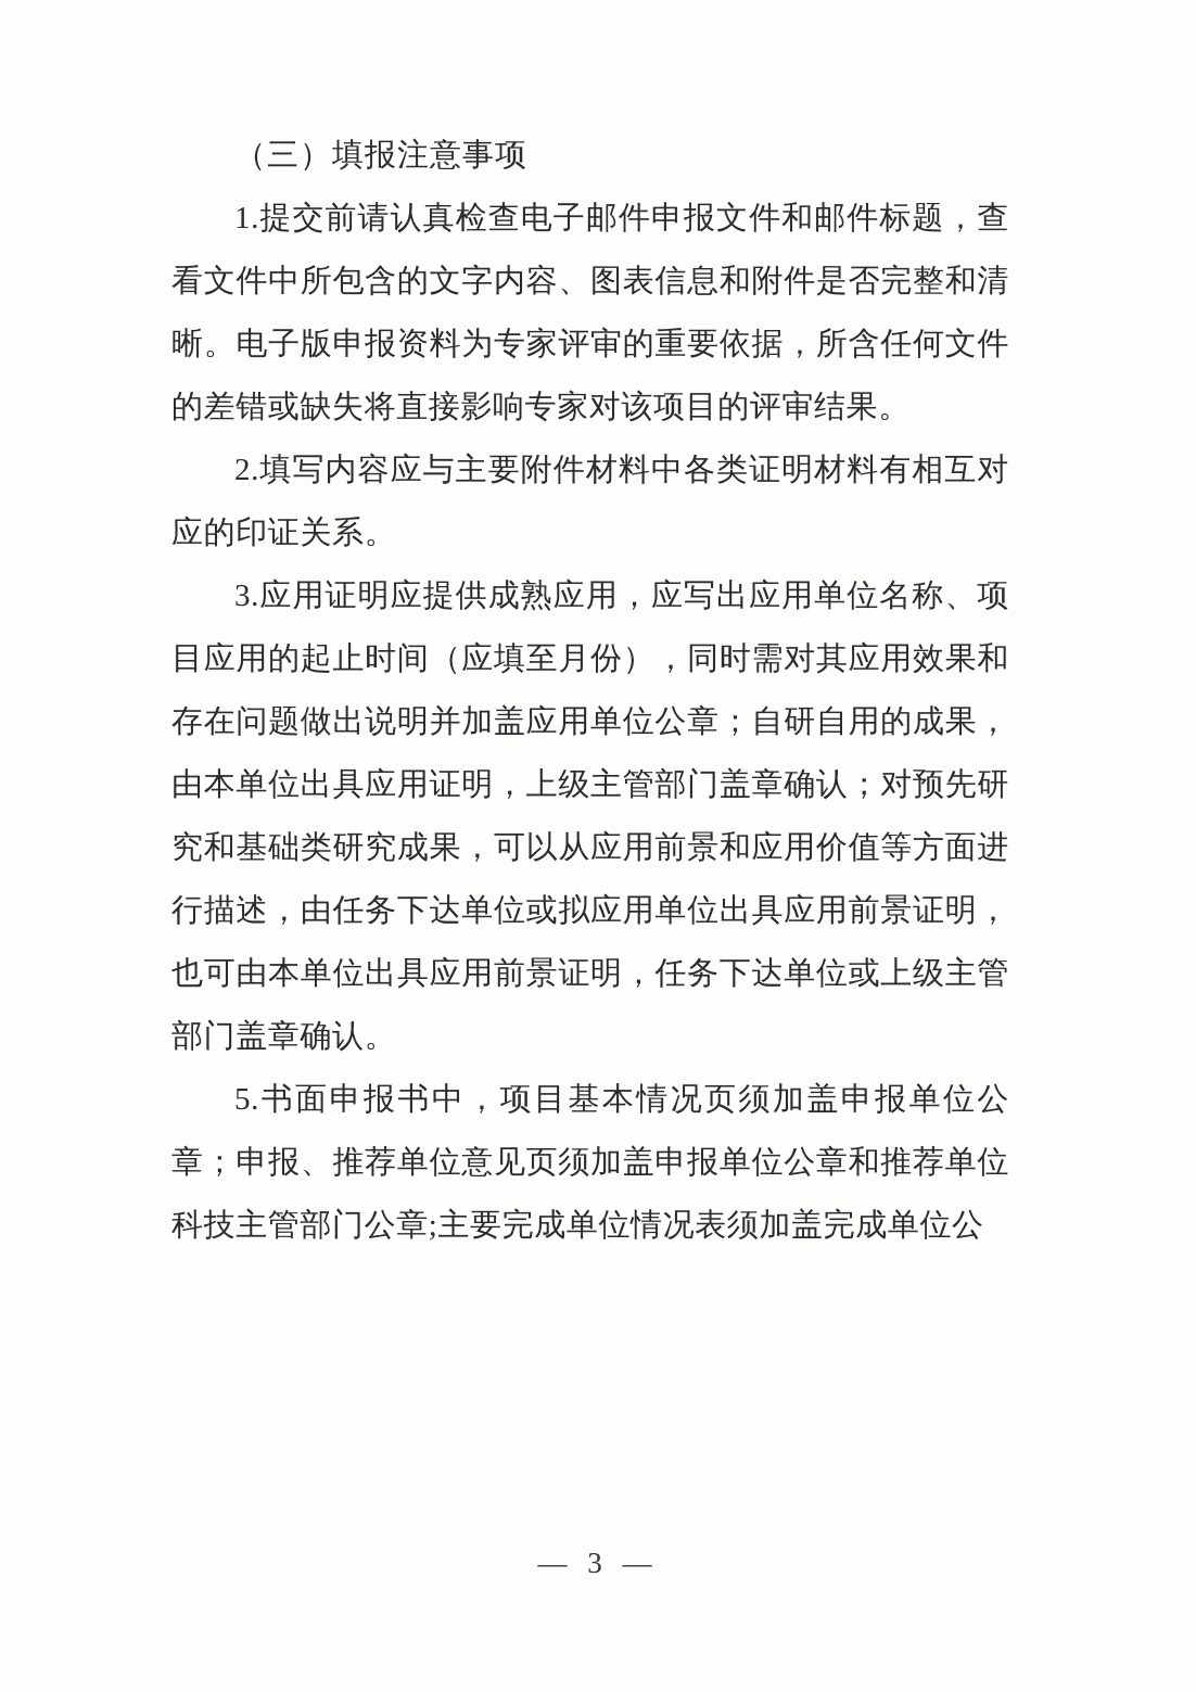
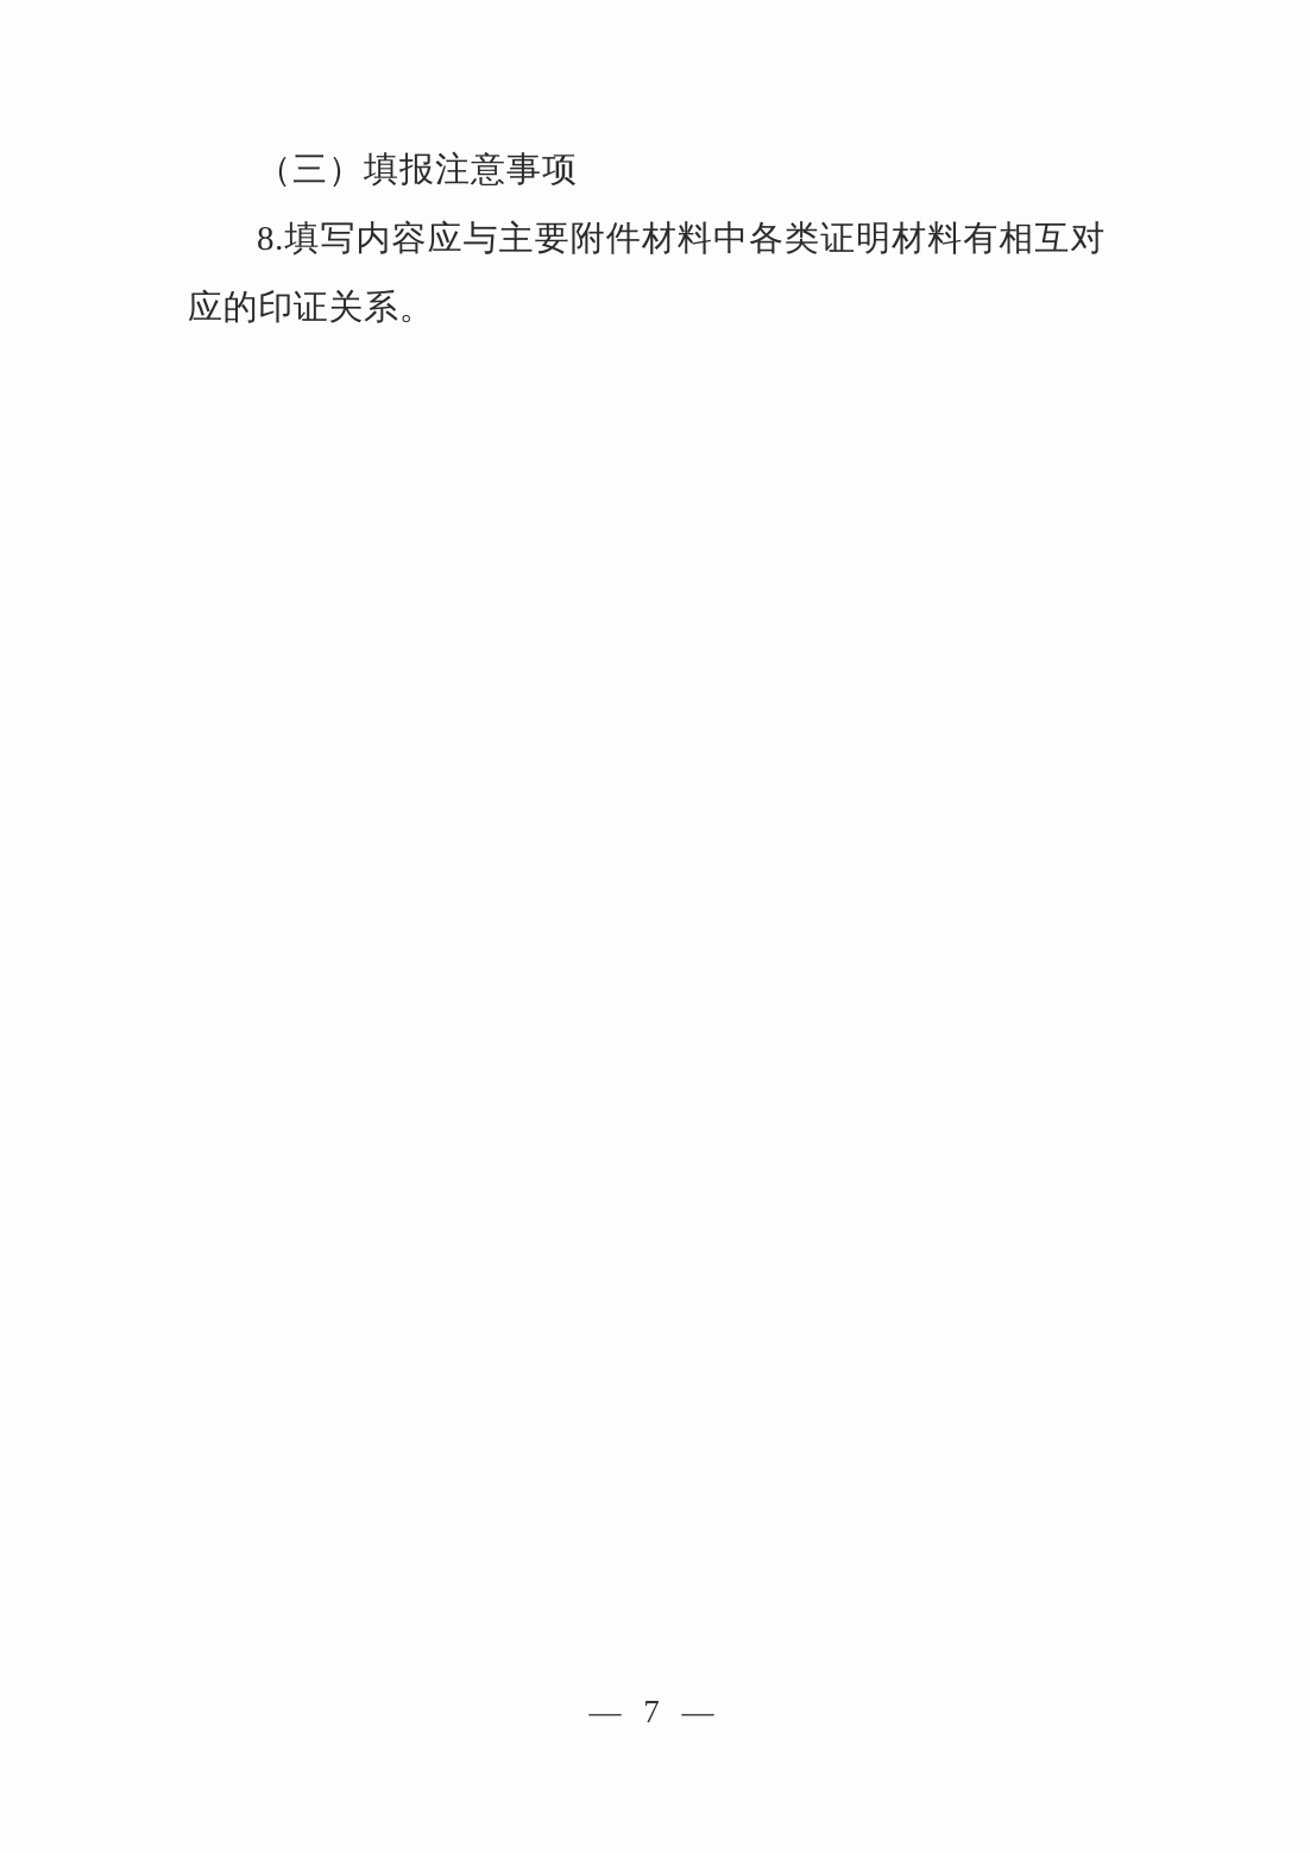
  （三）填报注意事项
- 1.提交前请认真检查电子邮件申报文件和邮件标题，查看文件中所包含的文字内容、图表信息和附件是否完整和清晰。电子版申报资料为专家评审的重要依据，所含任何文件的差错或缺失将直接影响专家对该项目的评审结果。
- 2.填写内容应与主要附件材料中各类证明材料有相互对应的印证关系。
+ 8.填写内容应与主要附件材料中各类证明材料有相互对应的印证关系。
- 3.应用证明应提供成熟应用，应写出应用单位名称、项目应用的起止时间（应填至月份），同时需对其应用效果和存在问题做出说明并加盖应用单位公章；自研自用的成果，由本单位出具应用证明，上级主管部门盖章确认；对预先研究和基础类研究成果，可以从应用前景和应用价值等方面进行描述，由任务下达单位或拟应用单位出具应用前景证明，也可由本单位出具应用前景证明，任务下达单位或上级主管部门盖章确认。
- 5.书面申报书中，项目基本情况页须加盖申报单位公章；申报、推荐单位意见页须加盖申报单位公章和推荐单位科技主管部门公章;主要完成单位情况表须加盖完成单位公
- — 3 —
+ — 7 —
